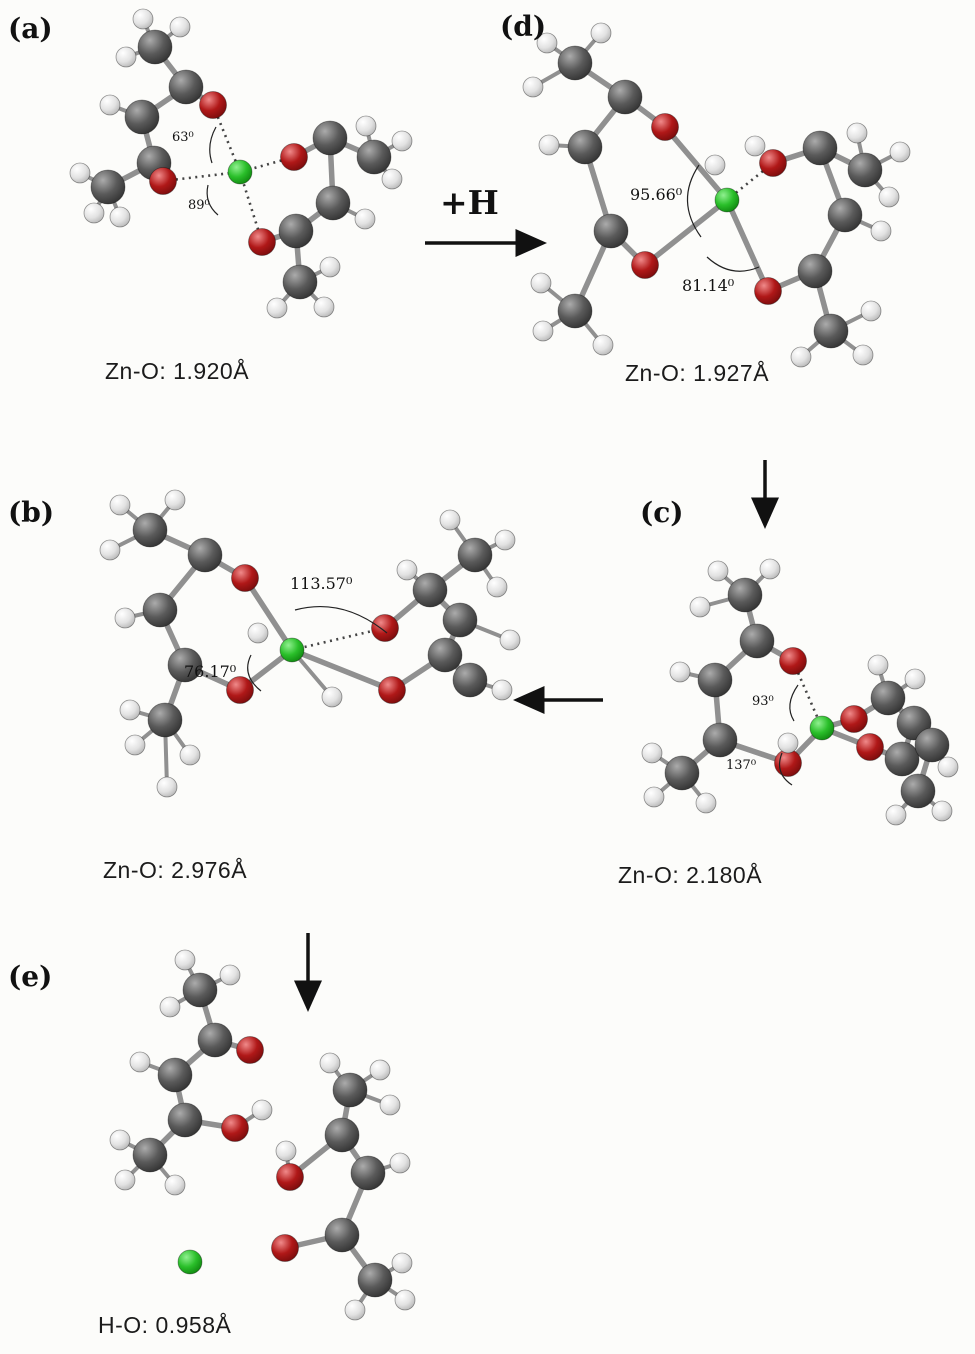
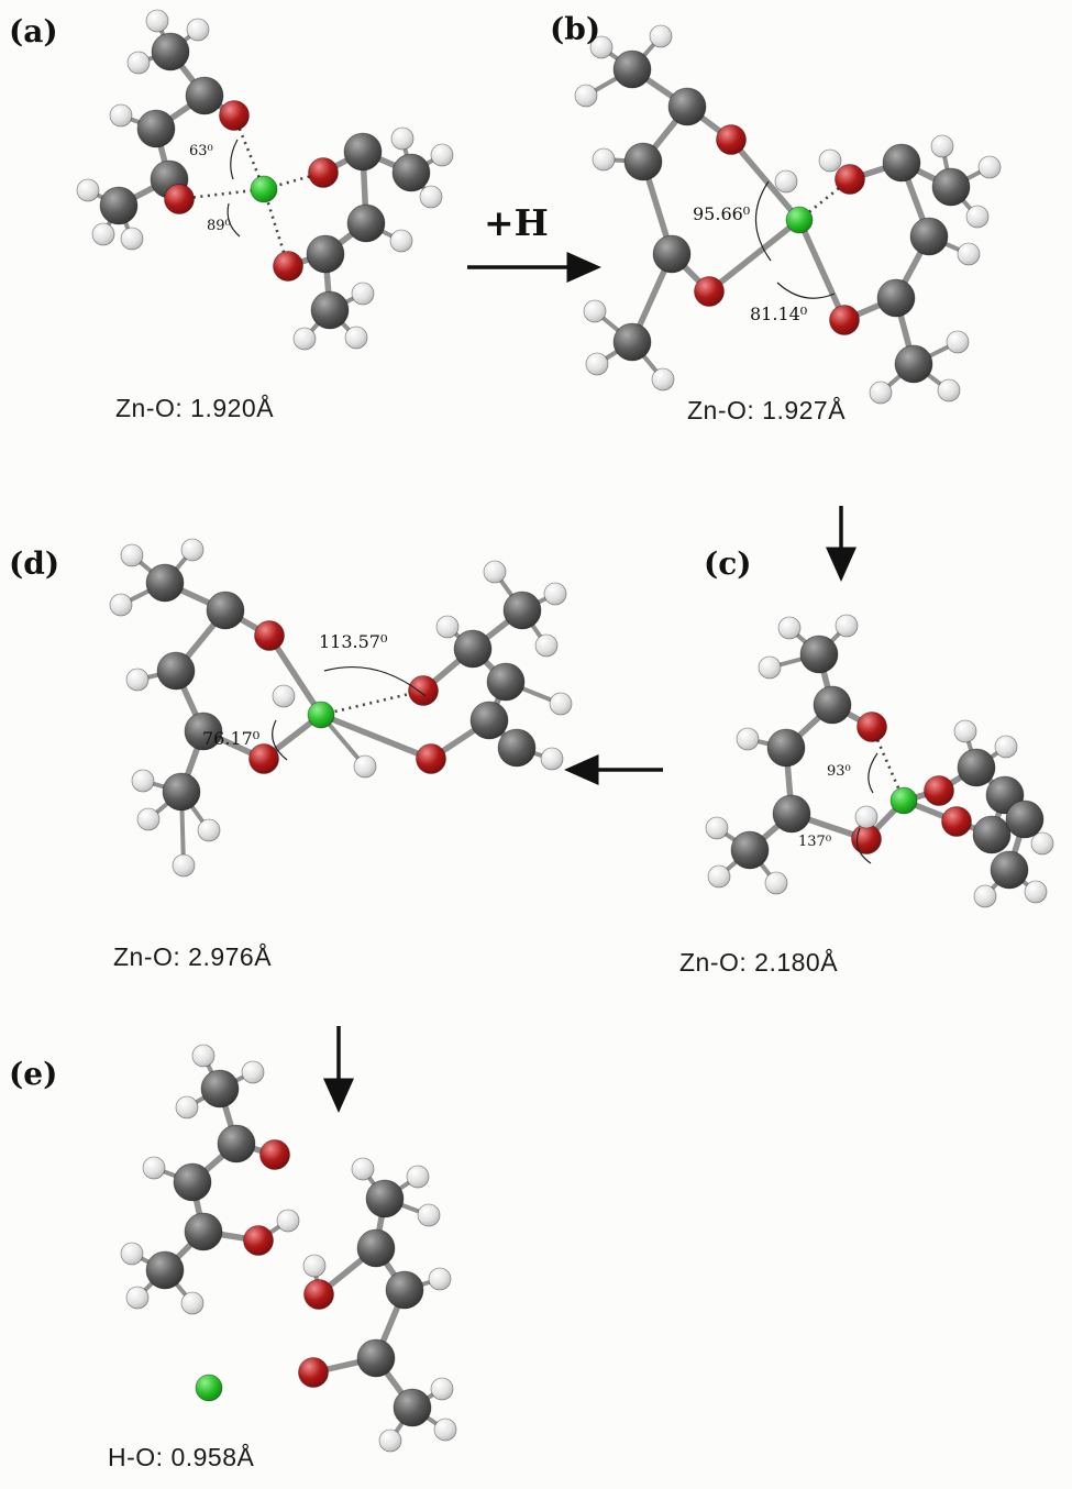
  (a)
- (d)
+ (b)
  (c)
- (b)
+ (d)
  (e)
  63⁰
  89⁰
  95.66⁰
  81.14⁰
  93⁰
  137⁰
  113.57⁰
  76.17⁰
  Zn-O: 1.920Å
  Zn-O: 1.927Å
  Zn-O: 2.180Å
  Zn-O: 2.976Å
  H-O: 0.958Å
  +H
